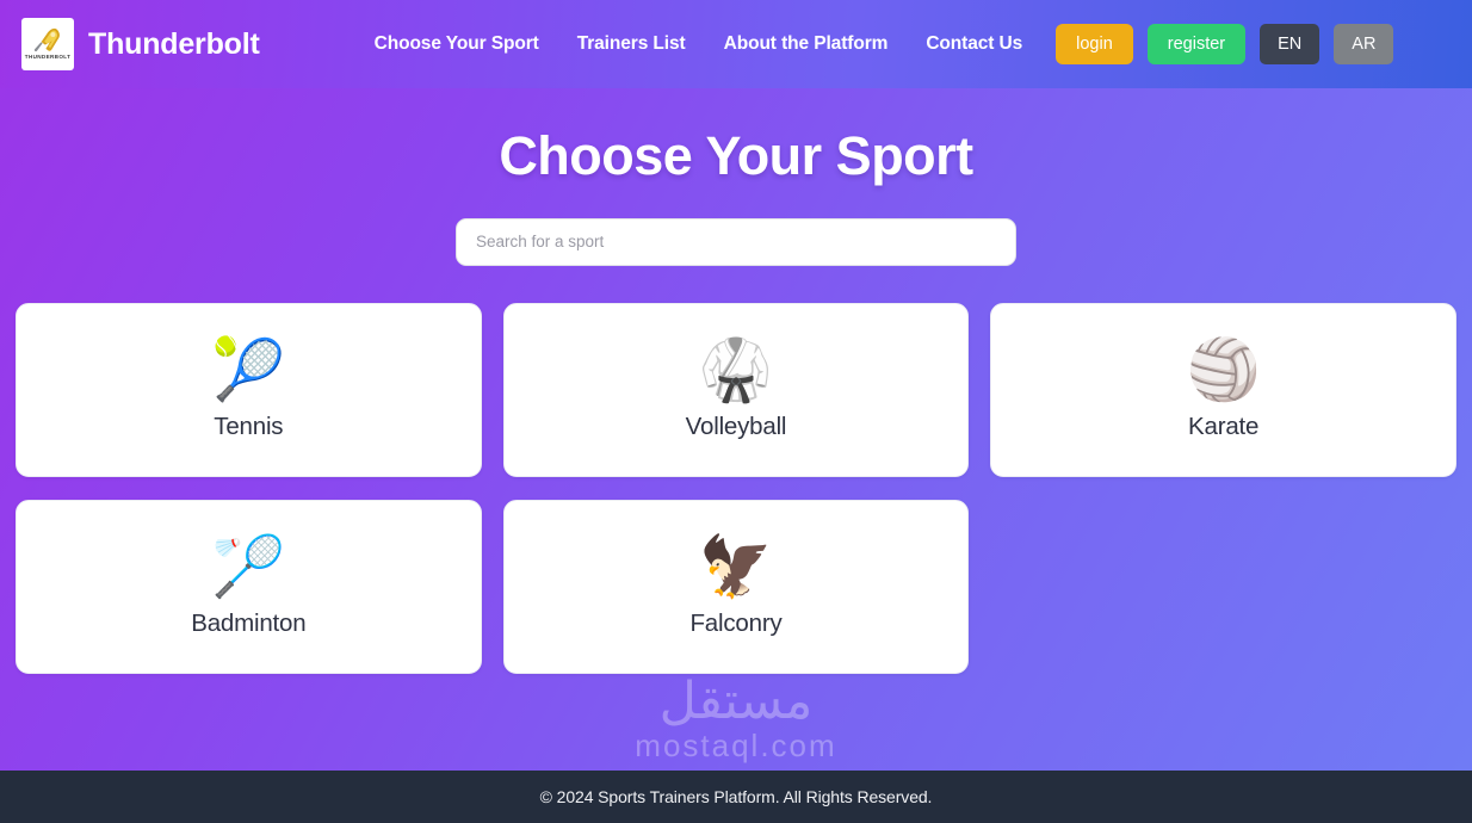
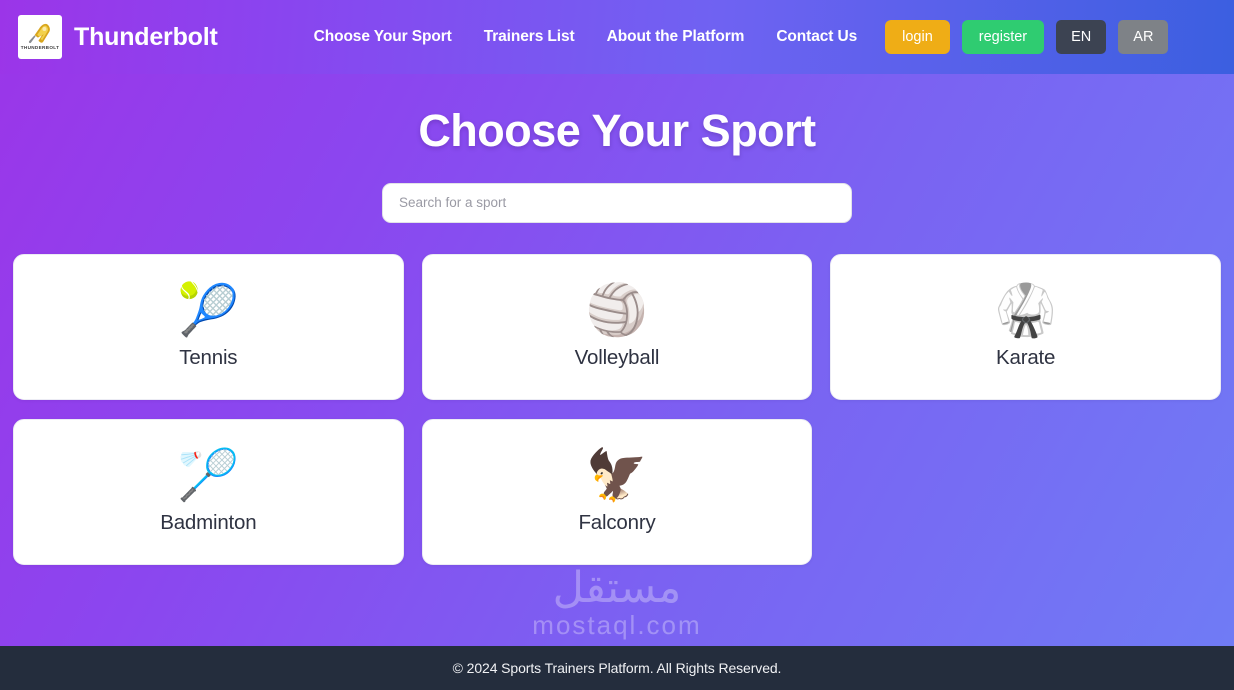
  Thunderbolt
  Choose Your Sport
  Trainers List
  About the Platform
  Contact Us
  login
  register
  EN
  AR
  Choose Your Sport
  Search for a sport
  🎾
  Tennis
- 🥋
+ 🏐
  Volleyball
- 🏐
+ 🥋
  Karate
  🏸
  Badminton
  🦅
  Falconry
  مستقل
  mostaql.com
  © 2024 Sports Trainers Platform. All Rights Reserved.
